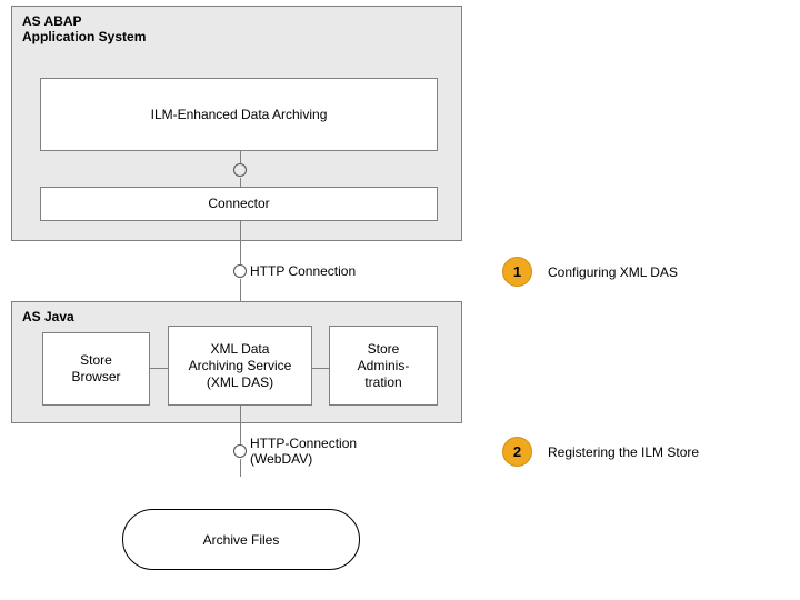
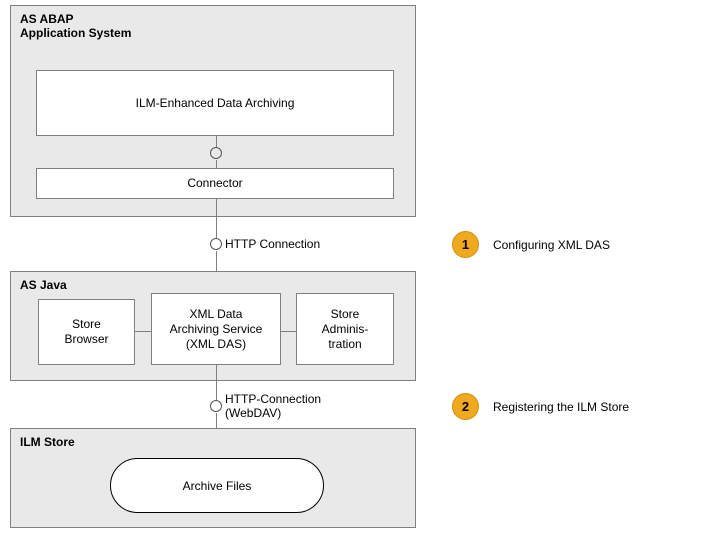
  AS ABAP
  Application System
  ILM-Enhanced Data Archiving
  Connector
  HTTP Connection
  AS Java
  Store
  Browser
  XML Data
  Archiving Service
  (XML DAS)
  Store
  Adminis-
  tration
  HTTP-Connection
  (WebDAV)
+ ILM Store
  Archive Files
  1
  Configuring XML DAS
  2
  Registering the ILM Store
